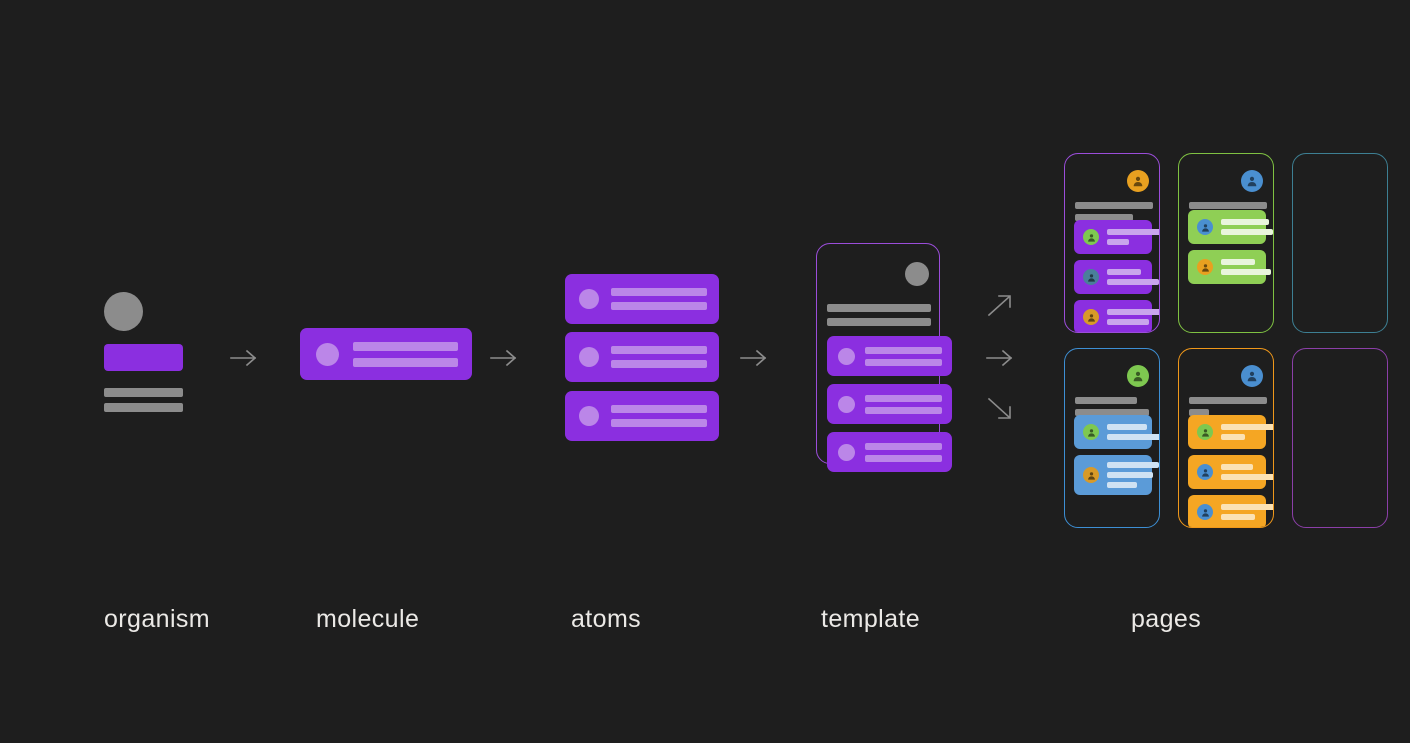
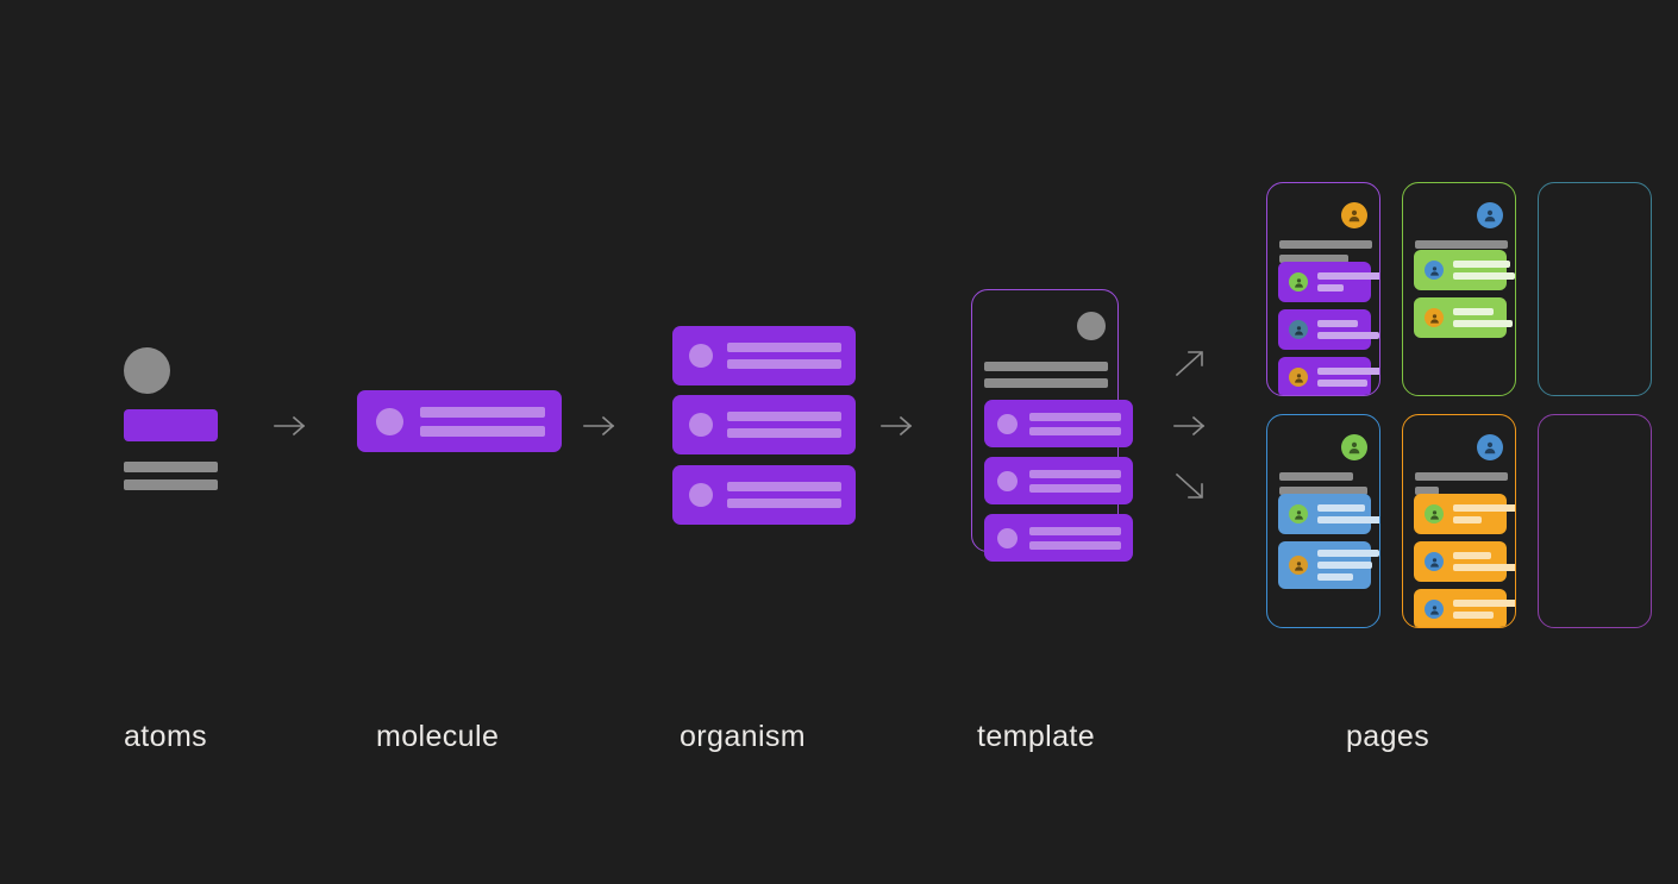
- organism
+ atoms
  molecule
- atoms
+ organism
  template
  pages
